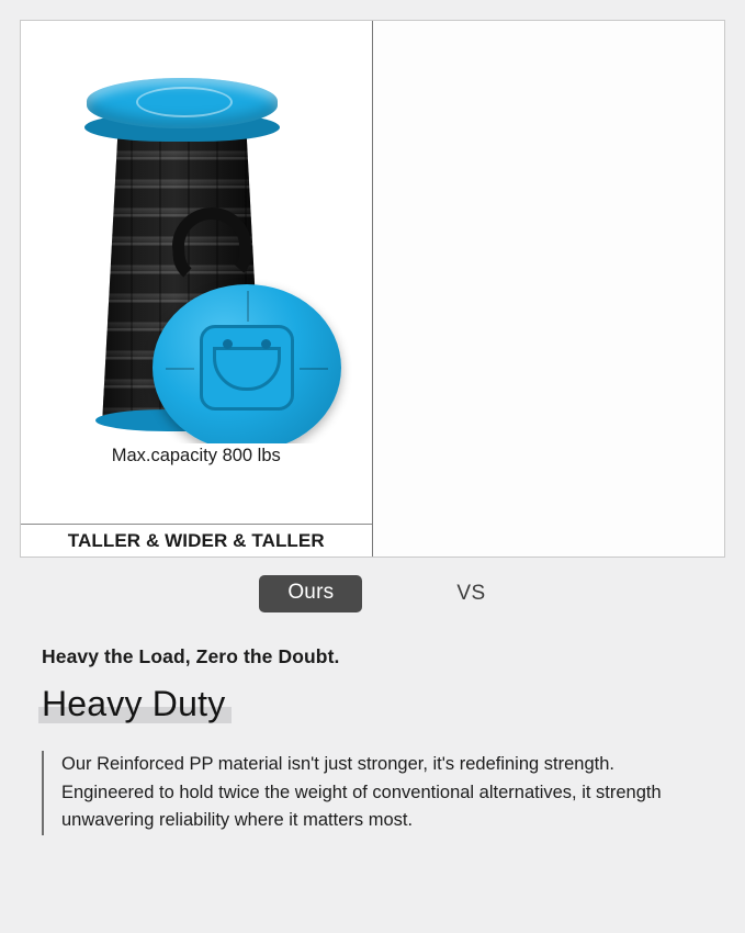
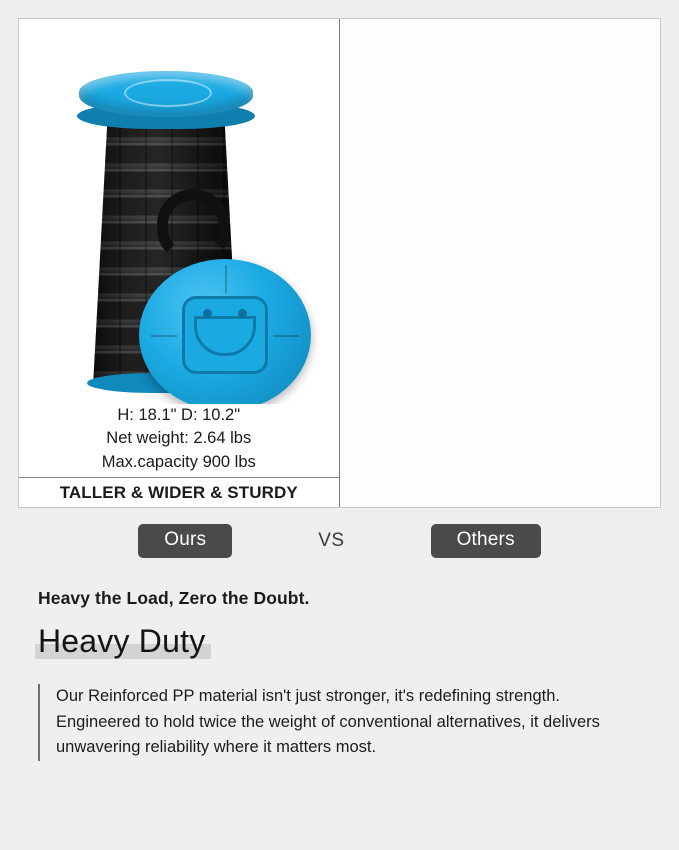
+ H: 18.1" D: 10.2"
+ Net weight: 2.64 lbs
- Max.capacity 800 lbs
+ Max.capacity 900 lbs
- TALLER & WIDER & TALLER
+ TALLER & WIDER & STURDY
  Ours
  VS
+ Others
  Heavy the Load, Zero the Doubt.
  Heavy Duty
- Our Reinforced PP material isn't just stronger, it's redefining strength. Engineered to hold twice the weight of conventional alternatives, it strength unwavering reliability where it matters most.
+ Our Reinforced PP material isn't just stronger, it's redefining strength. Engineered to hold twice the weight of conventional alternatives, it delivers unwavering reliability where it matters most.
